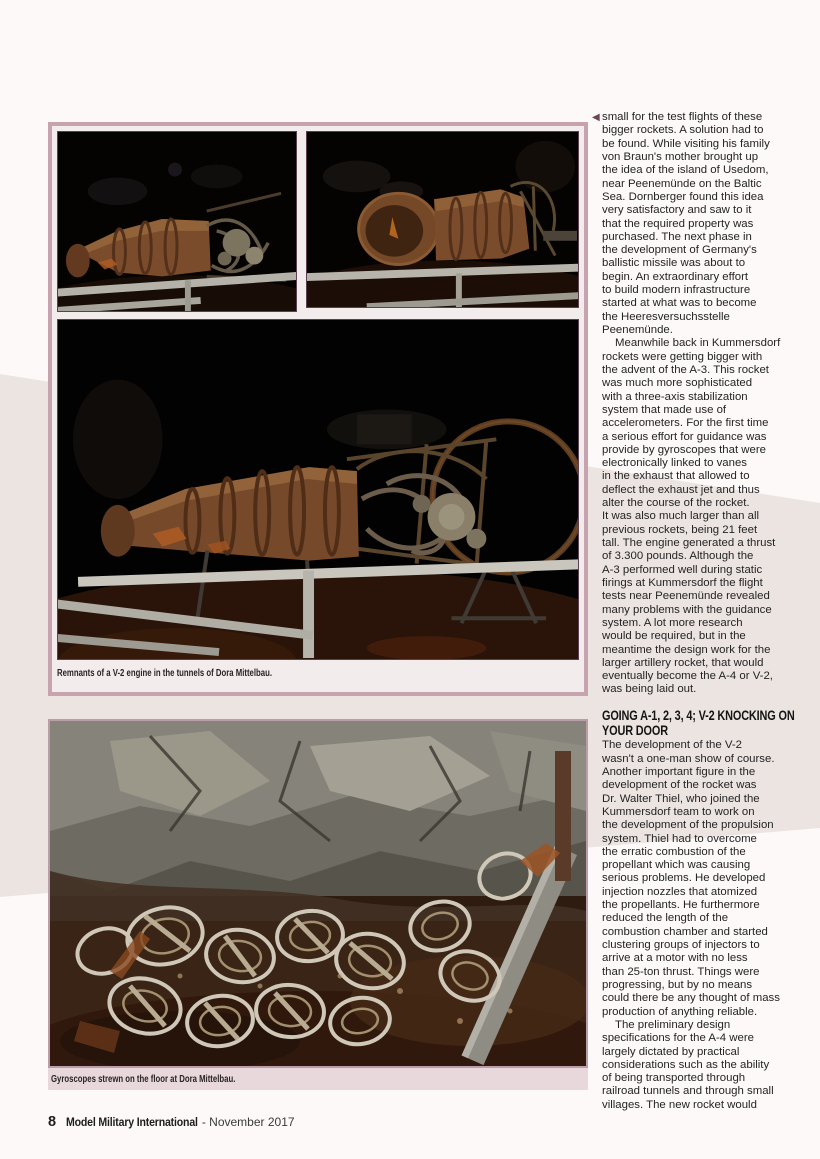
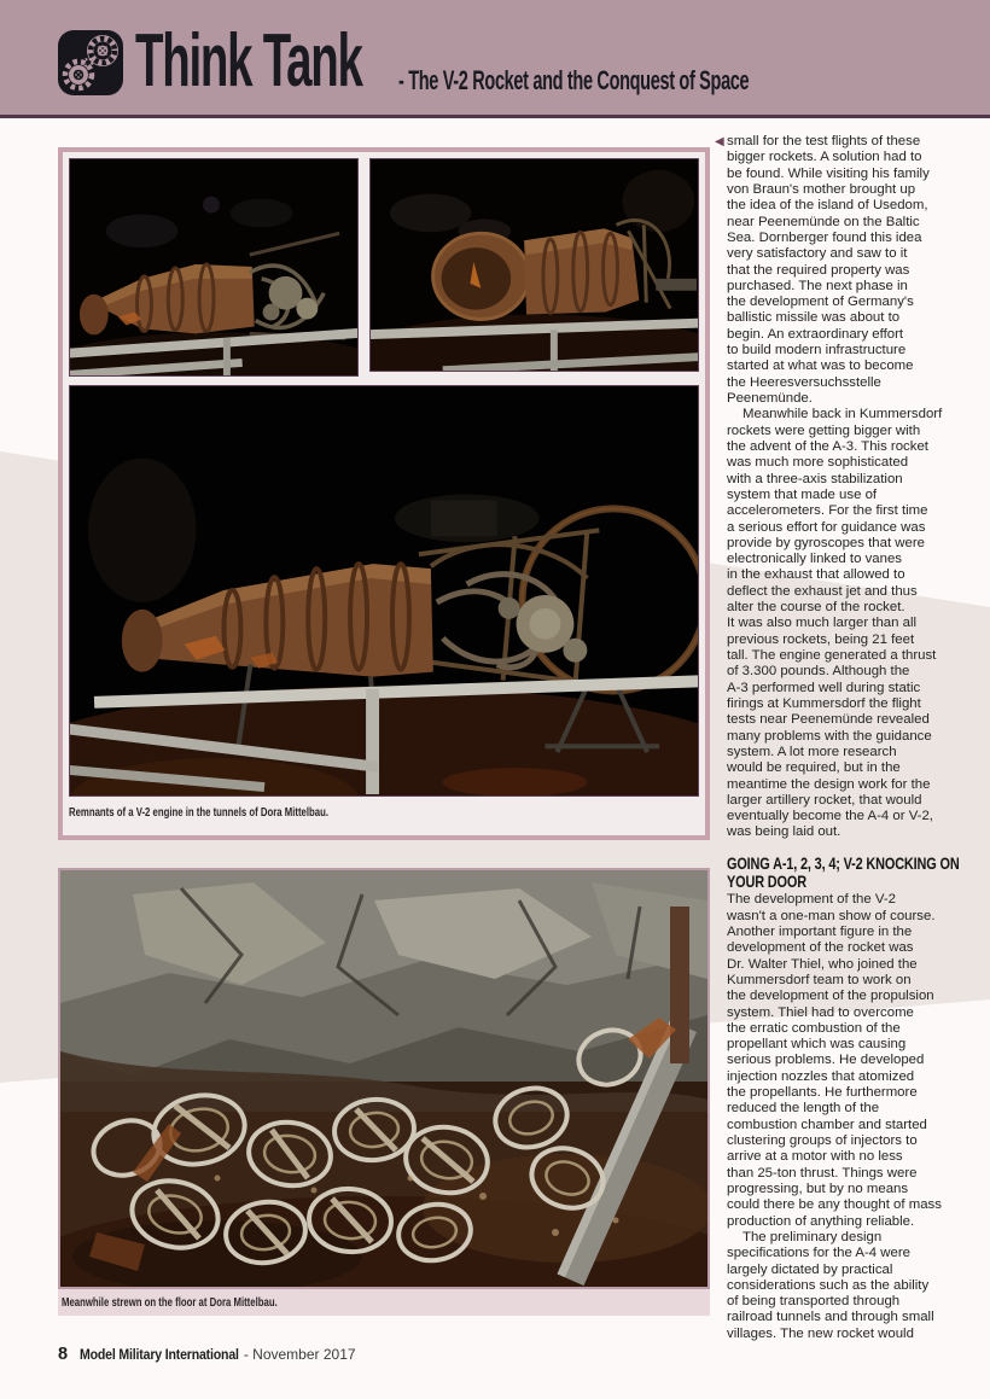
+ Think Tank
+ - The V-2 Rocket and the Conquest of Space
  Remnants of a V-2 engine in the tunnels of Dora Mittelbau.
- Gyroscopes strewn on the floor at Dora Mittelbau.
+ Meanwhile strewn on the floor at Dora Mittelbau.
  ◀
  small for the test flights of these
  bigger rockets. A solution had to
  be found. While visiting his family
  von Braun's mother brought up
  the idea of the island of Usedom,
  near Peenemünde on the Baltic
  Sea. Dornberger found this idea
  very satisfactory and saw to it
  that the required property was
  purchased. The next phase in
  the development of Germany's
  ballistic missile was about to
  begin. An extraordinary effort
  to build modern infrastructure
  started at what was to become
  the Heeresversuchsstelle
  Peenemünde.
  Meanwhile back in Kummersdorf
  rockets were getting bigger with
  the advent of the A-3. This rocket
  was much more sophisticated
  with a three-axis stabilization
  system that made use of
  accelerometers. For the first time
  a serious effort for guidance was
  provide by gyroscopes that were
  electronically linked to vanes
  in the exhaust that allowed to
  deflect the exhaust jet and thus
  alter the course of the rocket.
  It was also much larger than all
  previous rockets, being 21 feet
  tall. The engine generated a thrust
  of 3.300 pounds. Although the
  A-3 performed well during static
  firings at Kummersdorf the flight
  tests near Peenemünde revealed
  many problems with the guidance
  system. A lot more research
  would be required, but in the
  meantime the design work for the
  larger artillery rocket, that would
  eventually become the A-4 or V-2,
  was being laid out.
  GOING A-1, 2, 3, 4; V-2 KNOCKING ON
  YOUR DOOR
  The development of the V-2
  wasn't a one-man show of course.
  Another important figure in the
  development of the rocket was
  Dr. Walter Thiel, who joined the
  Kummersdorf team to work on
  the development of the propulsion
  system. Thiel had to overcome
  the erratic combustion of the
  propellant which was causing
  serious problems. He developed
  injection nozzles that atomized
  the propellants. He furthermore
  reduced the length of the
  combustion chamber and started
  clustering groups of injectors to
  arrive at a motor with no less
  than 25-ton thrust. Things were
  progressing, but by no means
  could there be any thought of mass
  production of anything reliable.
  The preliminary design
  specifications for the A-4 were
  largely dictated by practical
  considerations such as the ability
  of being transported through
  railroad tunnels and through small
  villages. The new rocket would
  8
  Model Military International
  - November 2017
